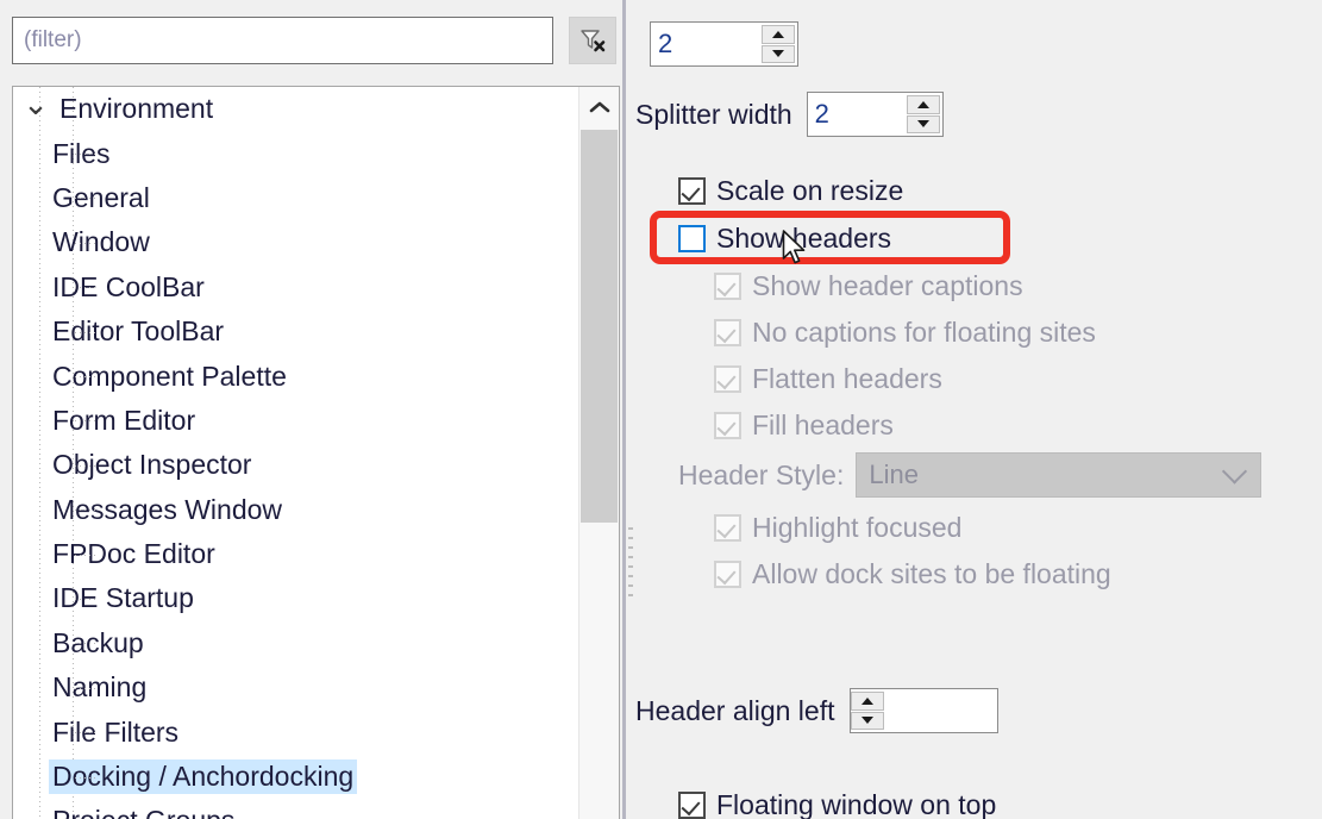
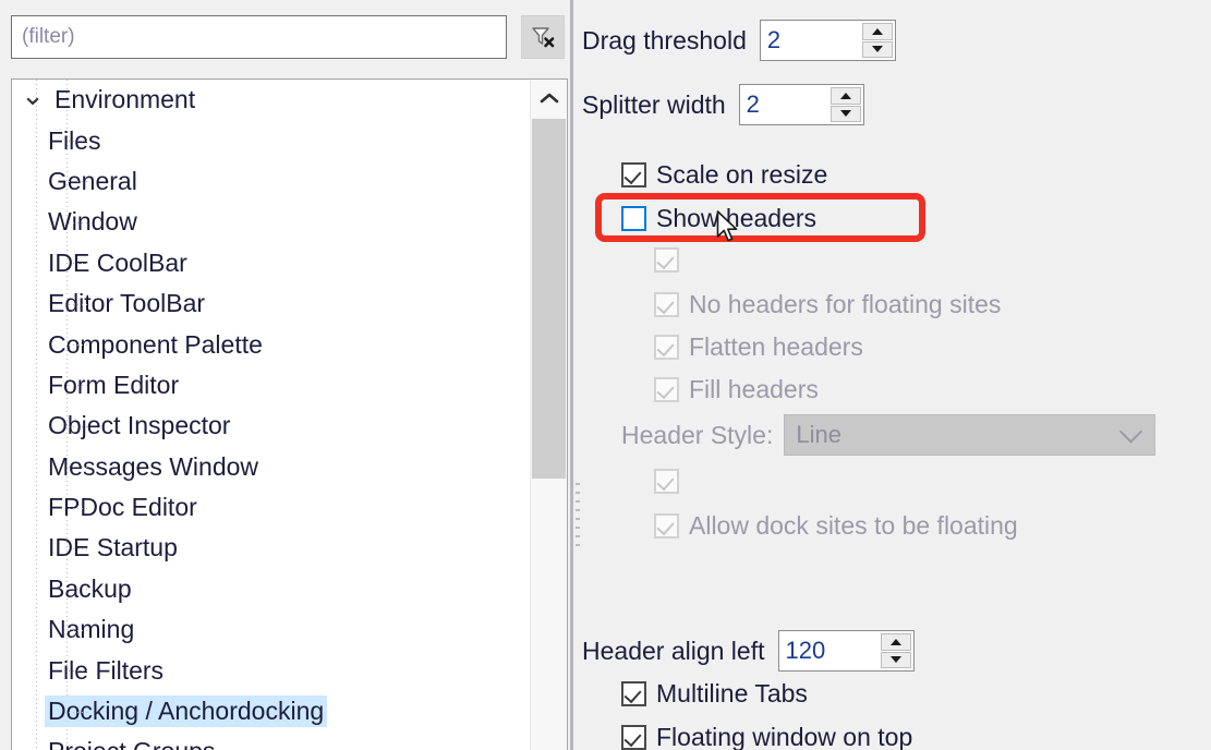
  (filter)
  ⌄
  Environment
  Gneral
  ID CoolBar
  Etor ToolBar
  Cmponent Palette
  Fm Editor
  Oect Inspector
  Mssages Window
  FDoc Editor
  ID Startup
  Nming
  Fi Filters
  Dking / Anchordocking
+ Drag threshold
  2
  Splitter width
  2
  Scale on resize
  Show headers
- Show header captions
- No captions for floating sites
+ No headers for floating sites
  Flatten headers
  Fill headers
  Header Style:
  Line
- Highlight focused
  Allow dock sites to be floating
  Header align left
+ 120
+ Multiline Tabs
  Floating window on top
